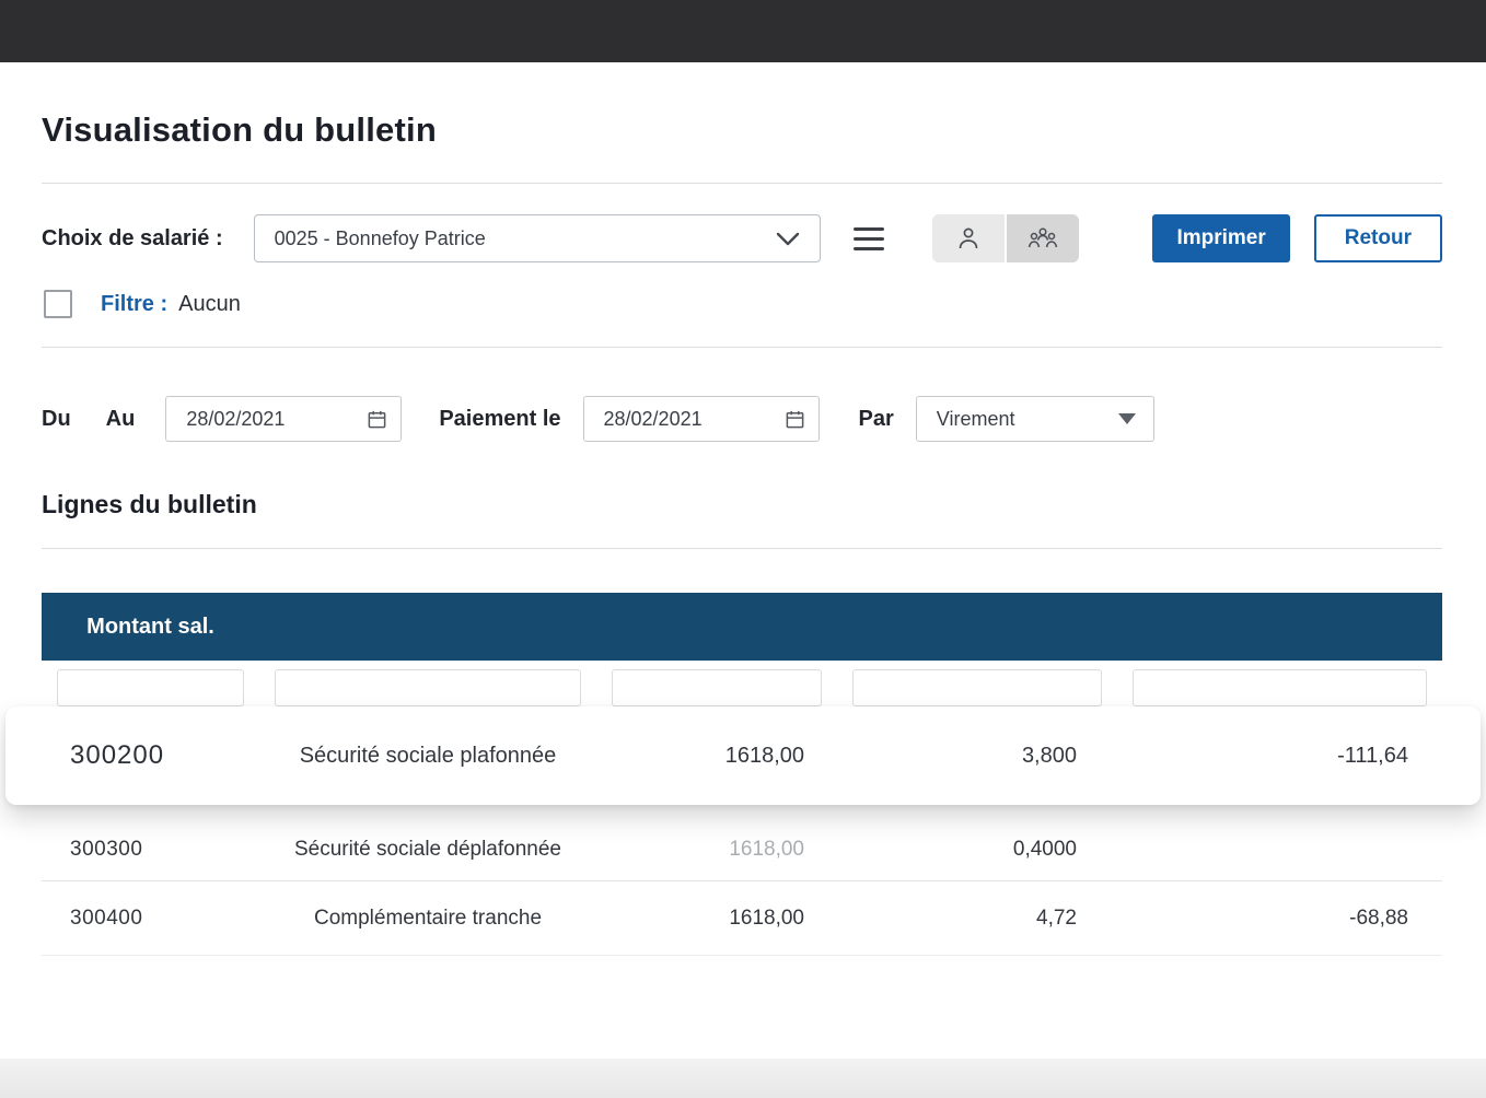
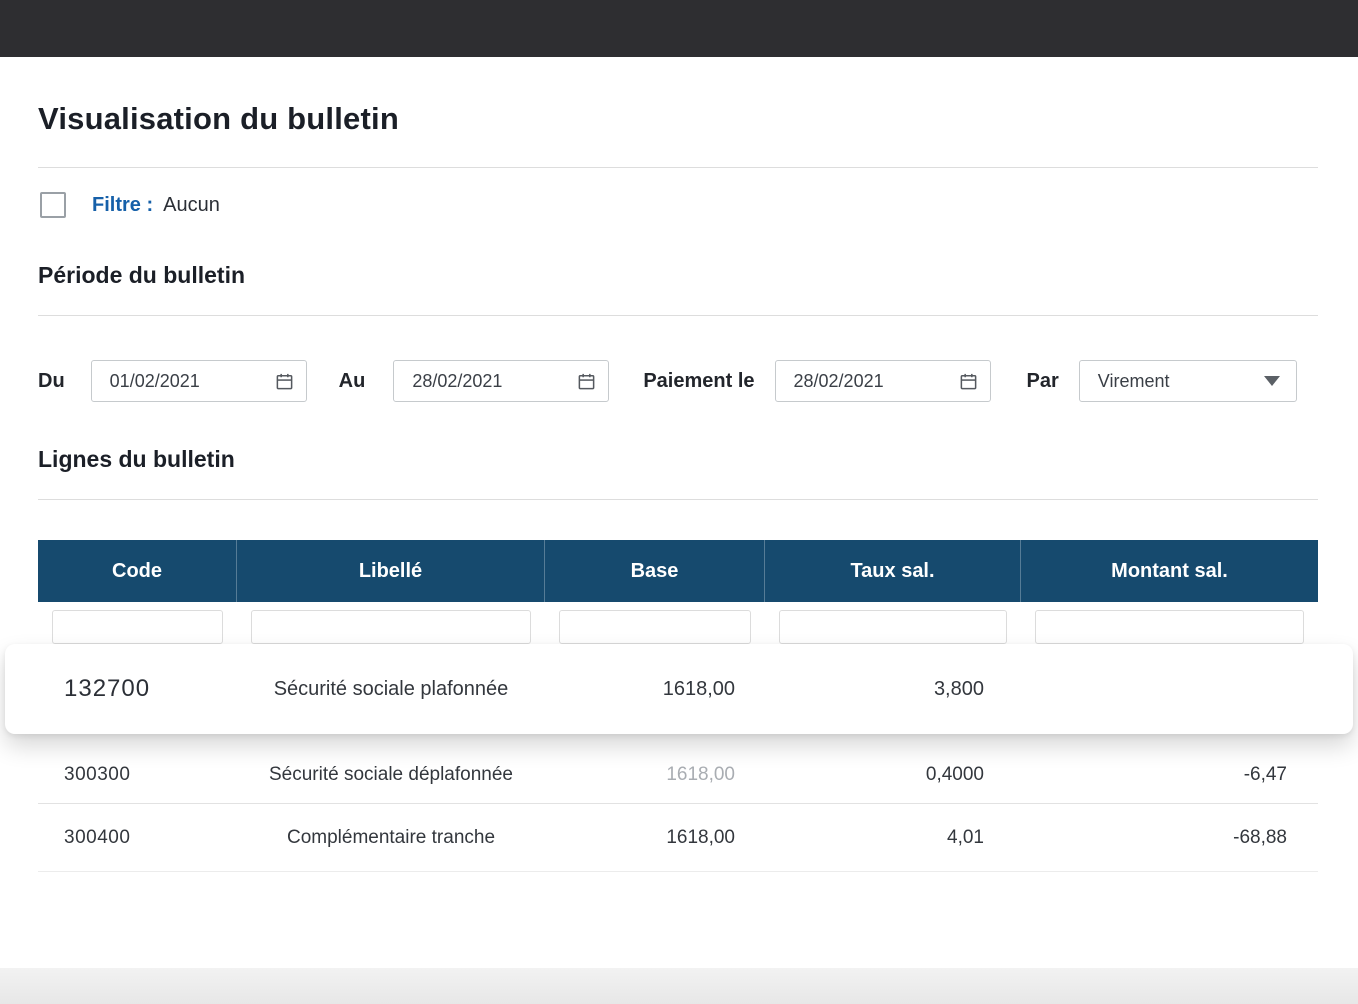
  Visualisation du bulletin
- Choix de salarié :
- 0025 - Bonnefoy Patrice
- Imprimer
- Retour
  Filtre :
  Aucun
+ Période du bulletin
  Du
+ 01/02/2021
  Au
  28/02/2021
  Paiement le
  28/02/2021
  Par
  Virement
  Lignes du bulletin
+ Code
+ Libellé
+ Base
+ Taux sal.
  Montant sal.
- 300200
+ 132700
  Sécurité sociale plafonnée
  1618,00
  3,800
- -111,64
  300300
  Sécurité sociale déplafonnée
  1618,00
  0,4000
+ -6,47
  300400
  Complémentaire tranche
  1618,00
- 4,72
+ 4,01
  -68,88
